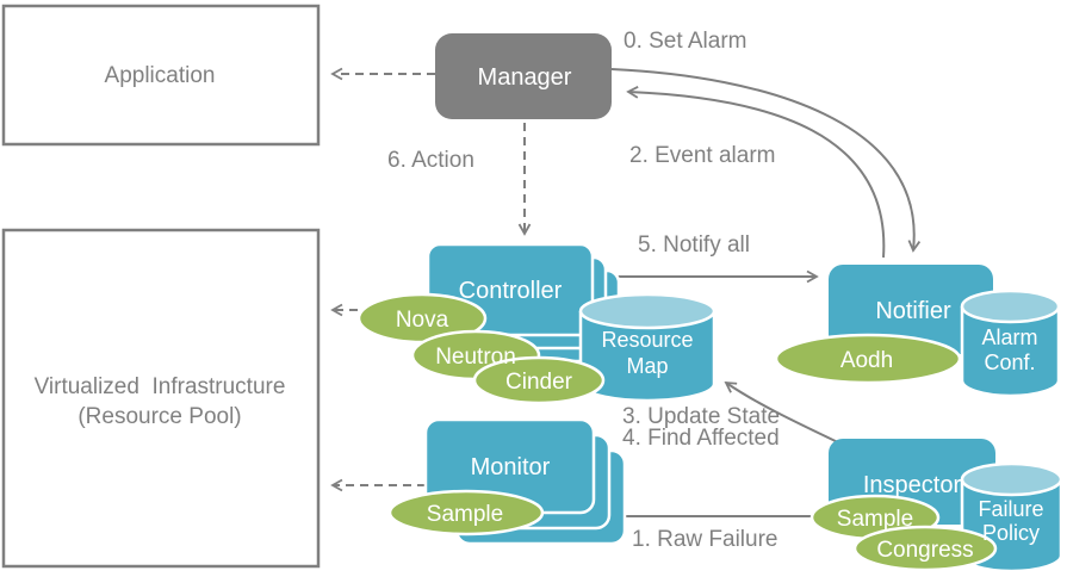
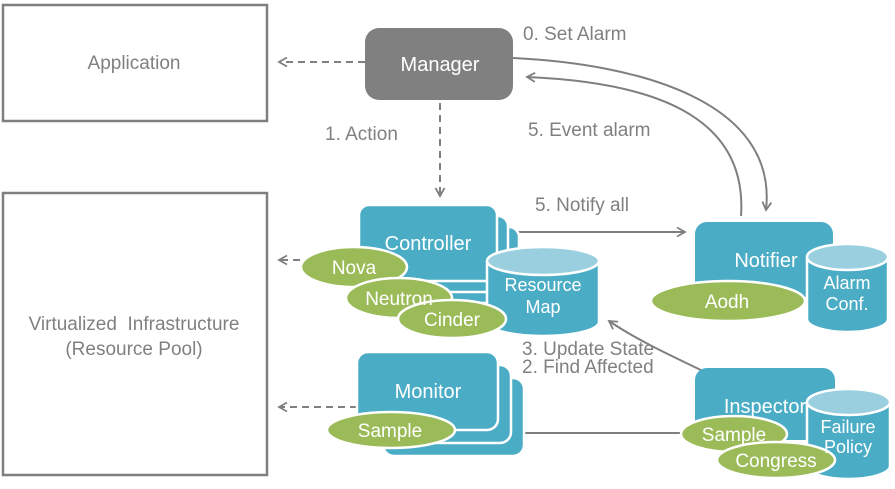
  Application
  Virtualized Infrastructure
  (Resource Pool)
  Manager
  Controller
  Monitor
  Notifier
  Inspector
  Resource
  Map
  Alarm
  Conf.
  Failure
  Policy
  Nova
  Neutron
  Cinder
  Sample
  Aodh
  Sample
  Congress
  0. Set Alarm
- 2. Event alarm
+ 5. Event alarm
- 6. Action
+ 1. Action
  5. Notify all
  3. Update State
- 4. Find Affected
+ 2. Find Affected
- 1. Raw Failure
